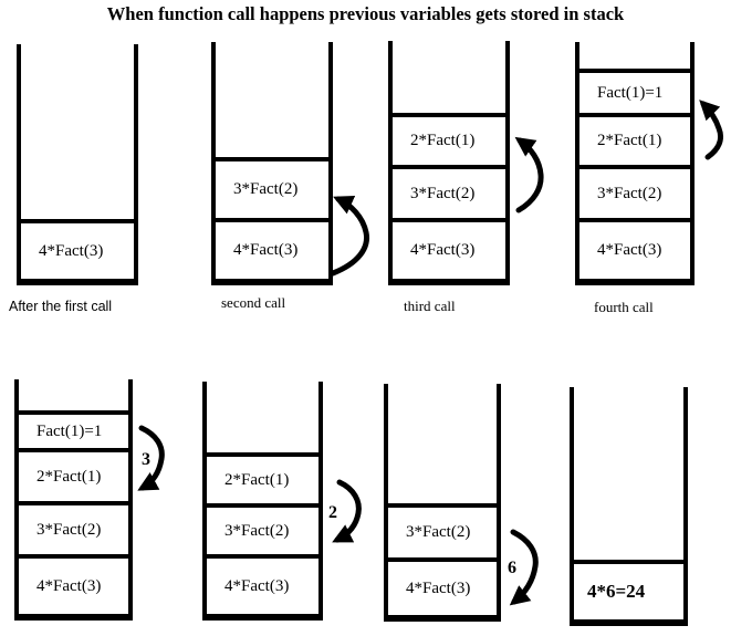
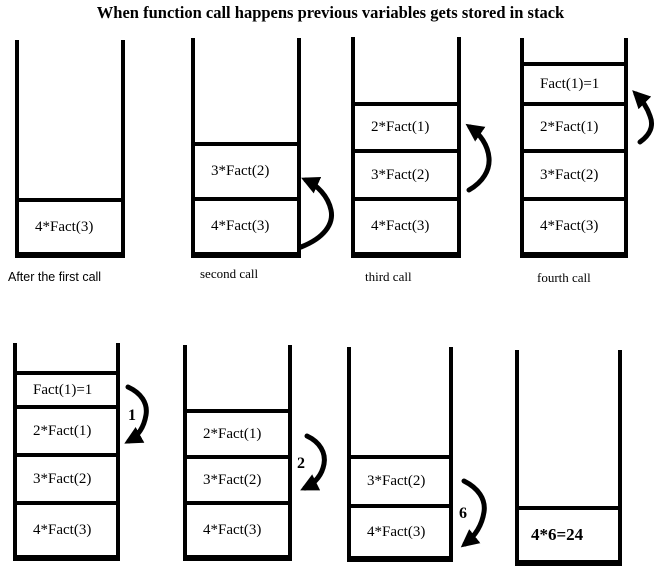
  When function call happens previous variables gets stored in stack
  4*Fact(3)
  3*Fact(2)
  4*Fact(3)
  2*Fact(1)
  3*Fact(2)
  4*Fact(3)
  Fact(1)=1
  2*Fact(1)
  3*Fact(2)
  4*Fact(3)
  After the first call
  second call
  third call
  fourth call
  Fact(1)=1
  2*Fact(1)
  3*Fact(2)
  4*Fact(3)
  2*Fact(1)
  3*Fact(2)
  4*Fact(3)
  3*Fact(2)
  4*Fact(3)
  4*6=24
- 3
+ 1
  2
  6
